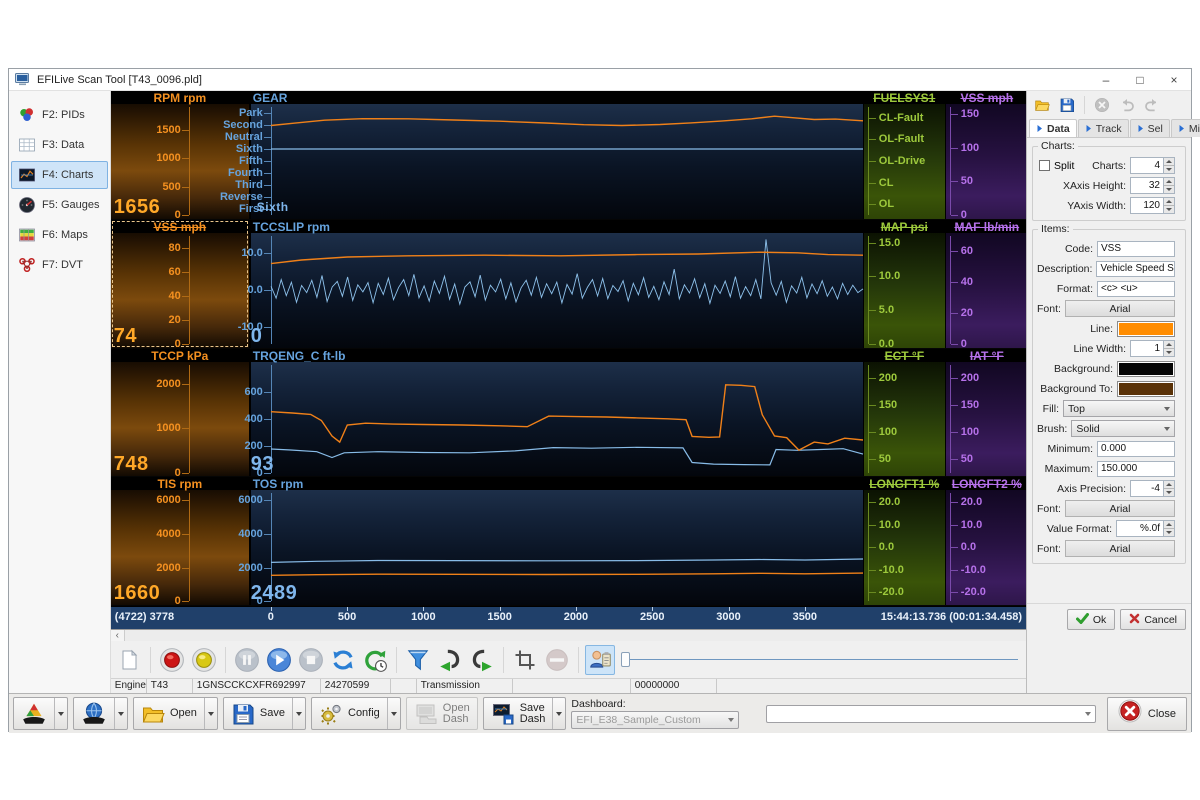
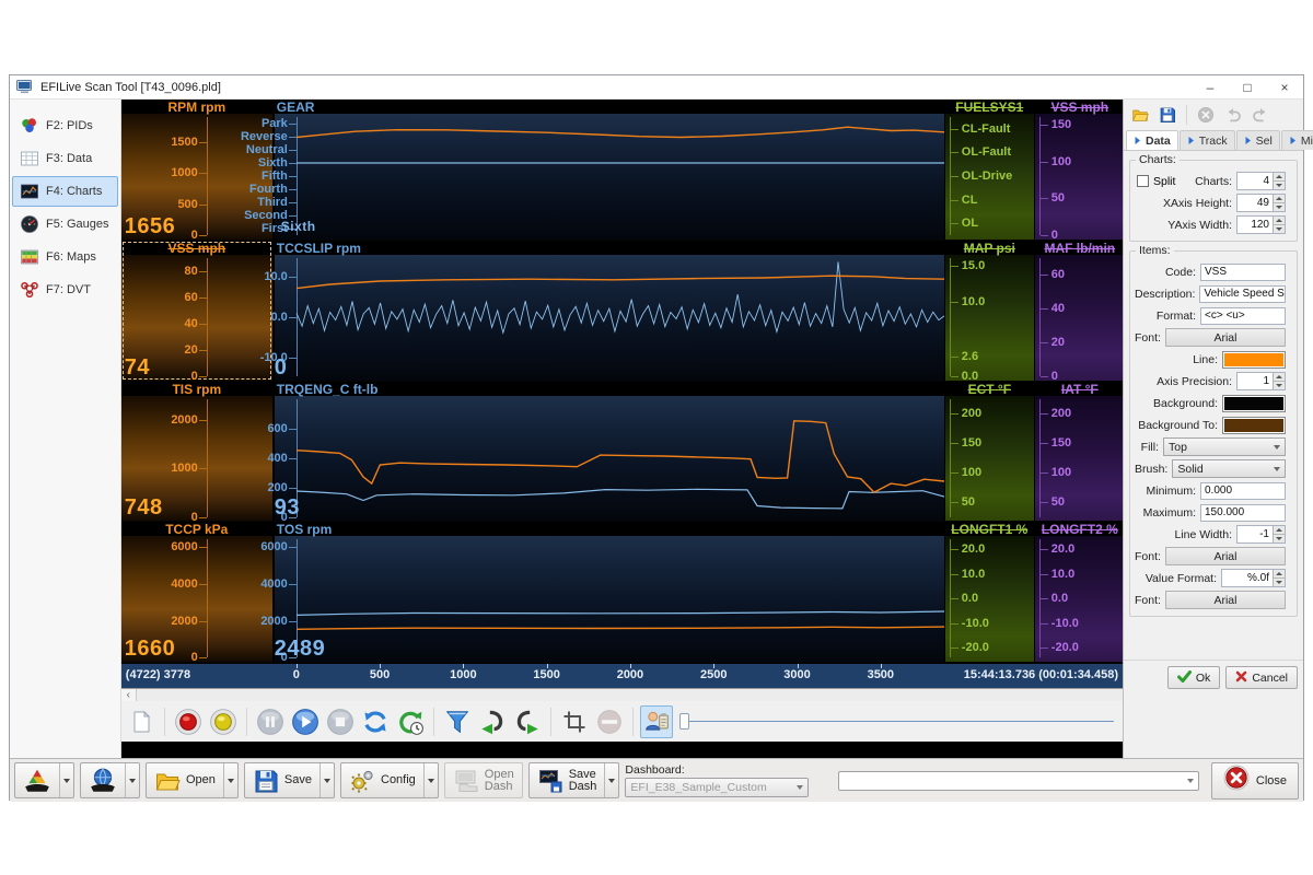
  EFILive Scan Tool [T43_0096.pld]
  –
  □
  ×
  F2: PIDs
  F3: Data
  F4: Charts
  F5: Gauges
  F6: Maps
  F7: DVT
  RPM rpm
  GEAR
  FUELSYS1
  VSS mph
  1500
  1000
  500
  0
  Park
- Second
+ Reverse
  Neutral
  Sixth
  Fifth
  Fourth
  Third
- Reverse
+ Second
  First
  CL-Fault
  OL-Fault
  OL-Drive
  CL
  OL
  150
  100
  50
  0
  1656
  Sixth
  VSS mph
  TCCSLIP rpm
  MAP psi
  MAF lb/min
  80
  60
  40
  20
  0
  10.0
  0.0
  -10.0
  15.0
  10.0
- 5.0
+ 2.6
  0.0
  60
  40
  20
  0
  74
  0
- TCCP kPa
+ TIS rpm
  TRQENG_C ft-lb
  ECT °F
  IAT °F
  2000
  1000
  0
  600
  400
  200
  0
  200
  150
  100
  50
  200
  150
  100
  50
  748
  93
- TIS rpm
+ TCCP kPa
  TOS rpm
  LONGFT1 %
  LONGFT2 %
  6000
  4000
  2000
  0
  6000
  4000
  2000
  0
  20.0
  10.0
  0.0
  -10.0
  -20.0
  20.0
  10.0
  0.0
  -10.0
  -20.0
  1660
  2489
  (4722) 3778
  15:44:13.736 (00:01:34.458)
  0
  500
  1000
  1500
  2000
  2500
  3000
  3500
  ‹
- Engine
- T43
- 1GNSCCKCXFR692997
- 24270599
- Transmission
- 00000000
  Data
  Track
  Sel
  Charts:
  Split
  Charts:
  4
  XAxis Height:
- 32
+ 49
  YAxis Width:
  120
  Items:
  Code:
  VSS
  Description:
  Vehicle Speed S
  Format:
  <c> <u>
  Font:
  Arial
  Line:
- Line Width:
+ Axis Precision:
  1
  Background:
  Background To:
  Fill:
  Top
  Brush:
  Solid
  Minimum:
  0.000
  Maximum:
  150.000
- Axis Precision:
+ Line Width:
- -4
+ -1
  Font:
  Arial
  Value Format:
  %.0f
  Font:
  Arial
  Ok
  Cancel
  Open
  Save
  Config
  Open
  Dash
  Save
  Dash
  Dashboard:
  EFI_E38_Sample_Custom
  Close
